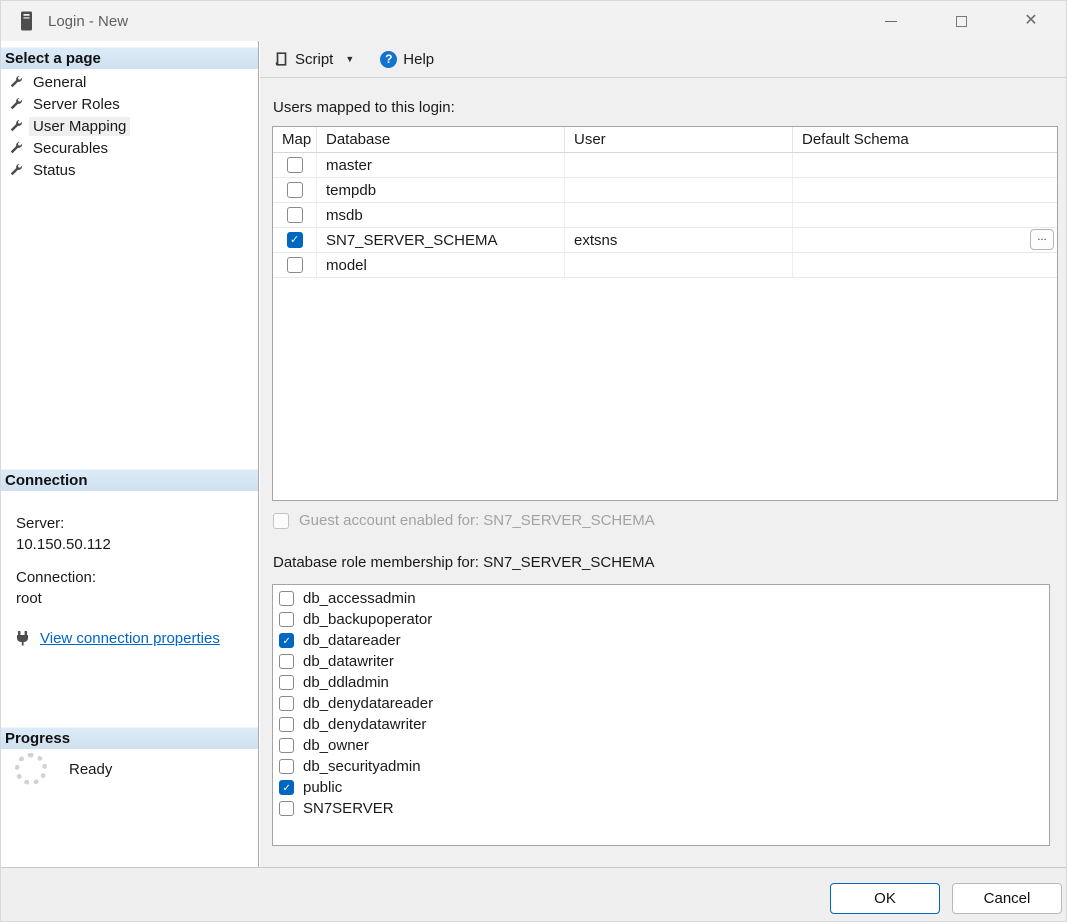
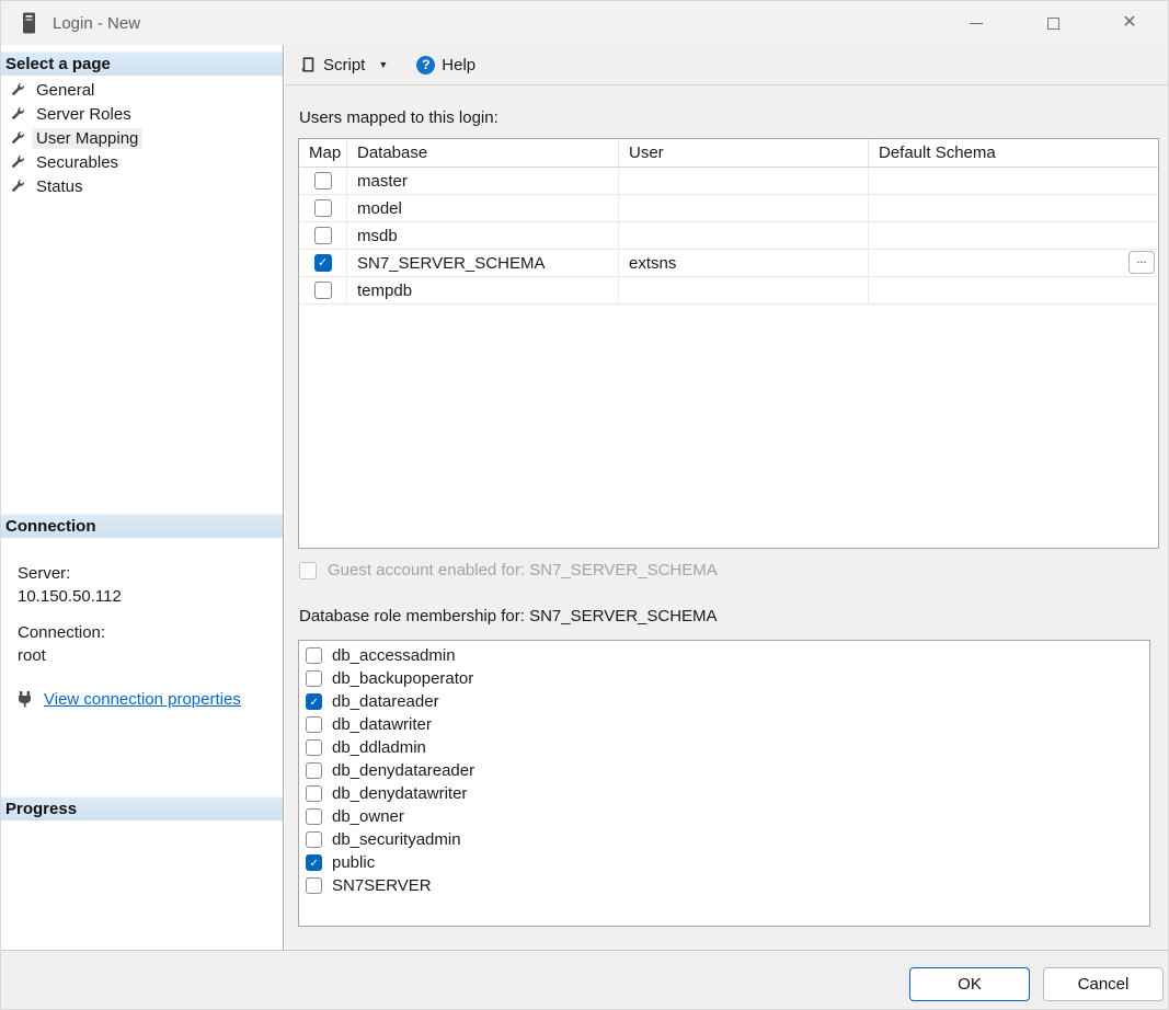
  Login - New
  ✕
  Select a page
  General
  Server Roles
  User Mapping
  Securables
  Status
  Connection
  Server:
  10.150.50.112
  Connection:
  root
  View connection properties
  Progress
- Ready
  Script
  ▼
  ?
  Help
  Users mapped to this login:
  Map
  Database
  User
  Default Schema
  master
- tempdb
+ model
  msdb
  SN7_SERVER_SCHEMA
  extsns
  ...
- model
+ tempdb
  Guest account enabled for: SN7_SERVER_SCHEMA
  Database role membership for: SN7_SERVER_SCHEMA
  db_accessadmin
  db_backupoperator
  db_datareader
  db_datawriter
  db_ddladmin
  db_denydatareader
  db_denydatawriter
  db_owner
  db_securityadmin
  public
  SN7SERVER
  OK
  Cancel
